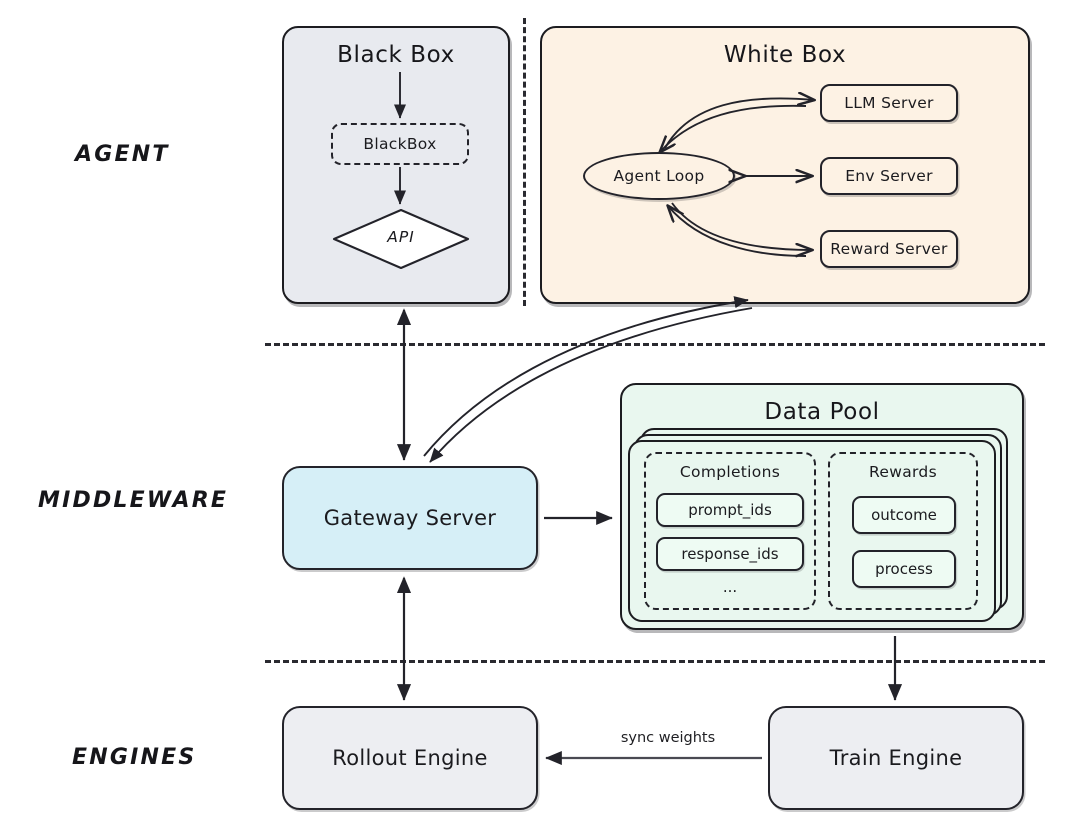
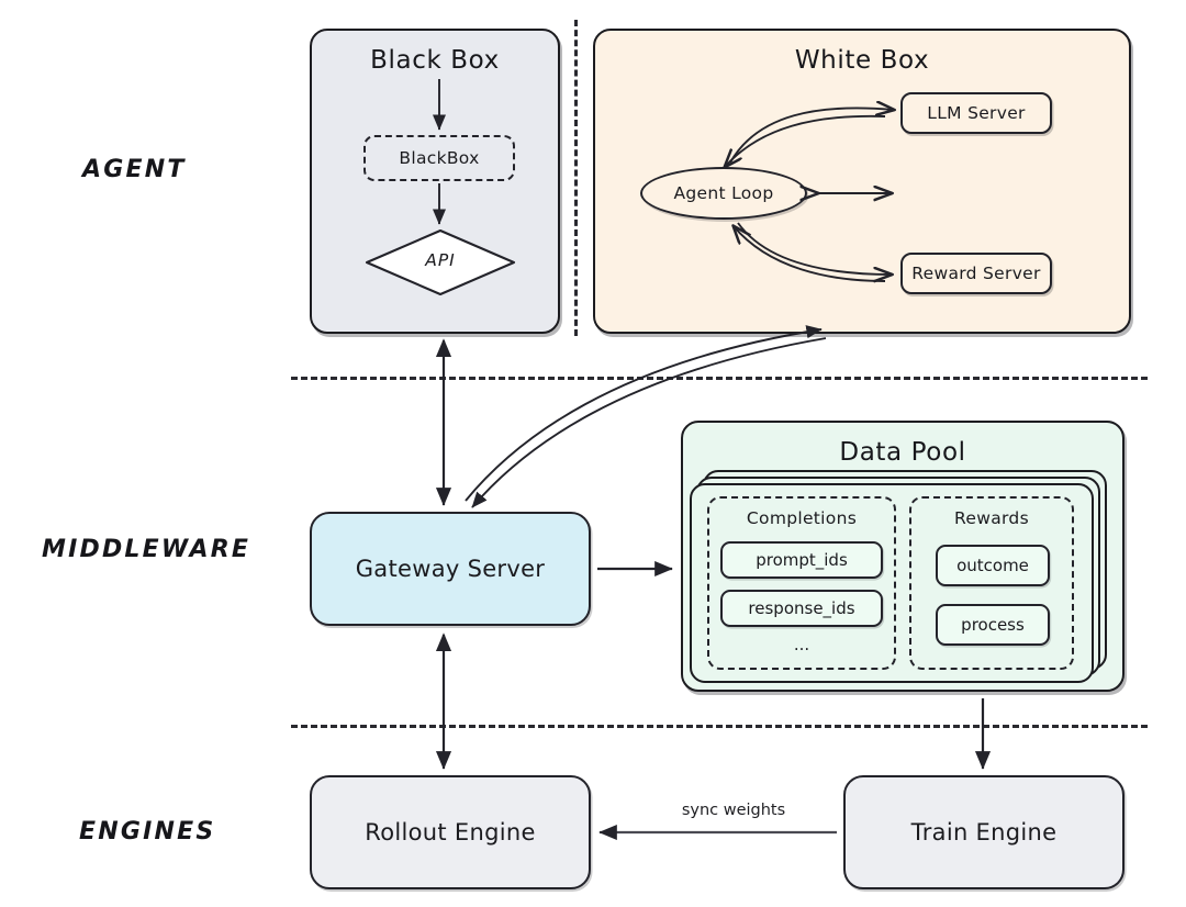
  AGENT
  MIDDLEWARE
  ENGINES
  Black Box
  BlackBox
  API
  White Box
  Agent Loop
  LLM Server
- Env Server
  Reward Server
  Gateway Server
  Data Pool
  Completions
  prompt_ids
  response_ids
  ...
  Rewards
  outcome
  process
  Rollout Engine
  Train Engine
  sync weights
